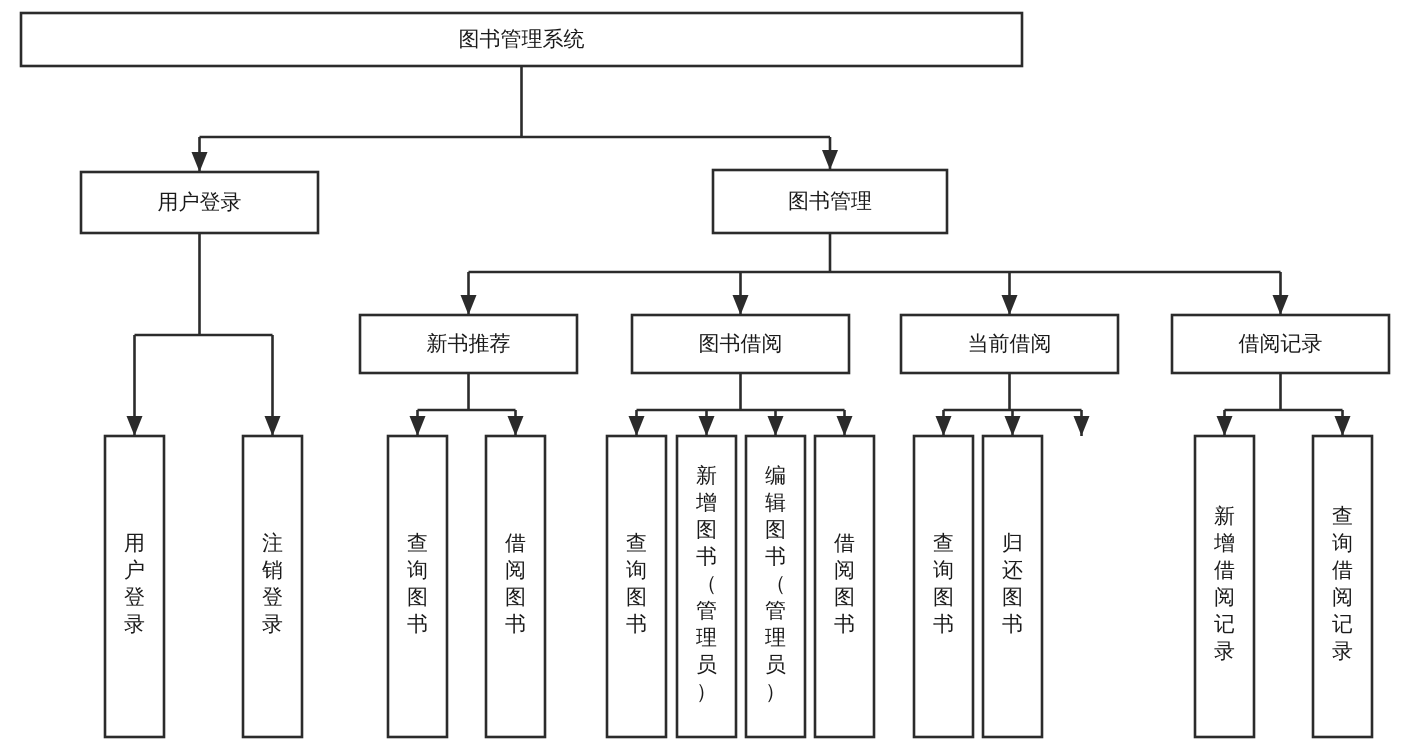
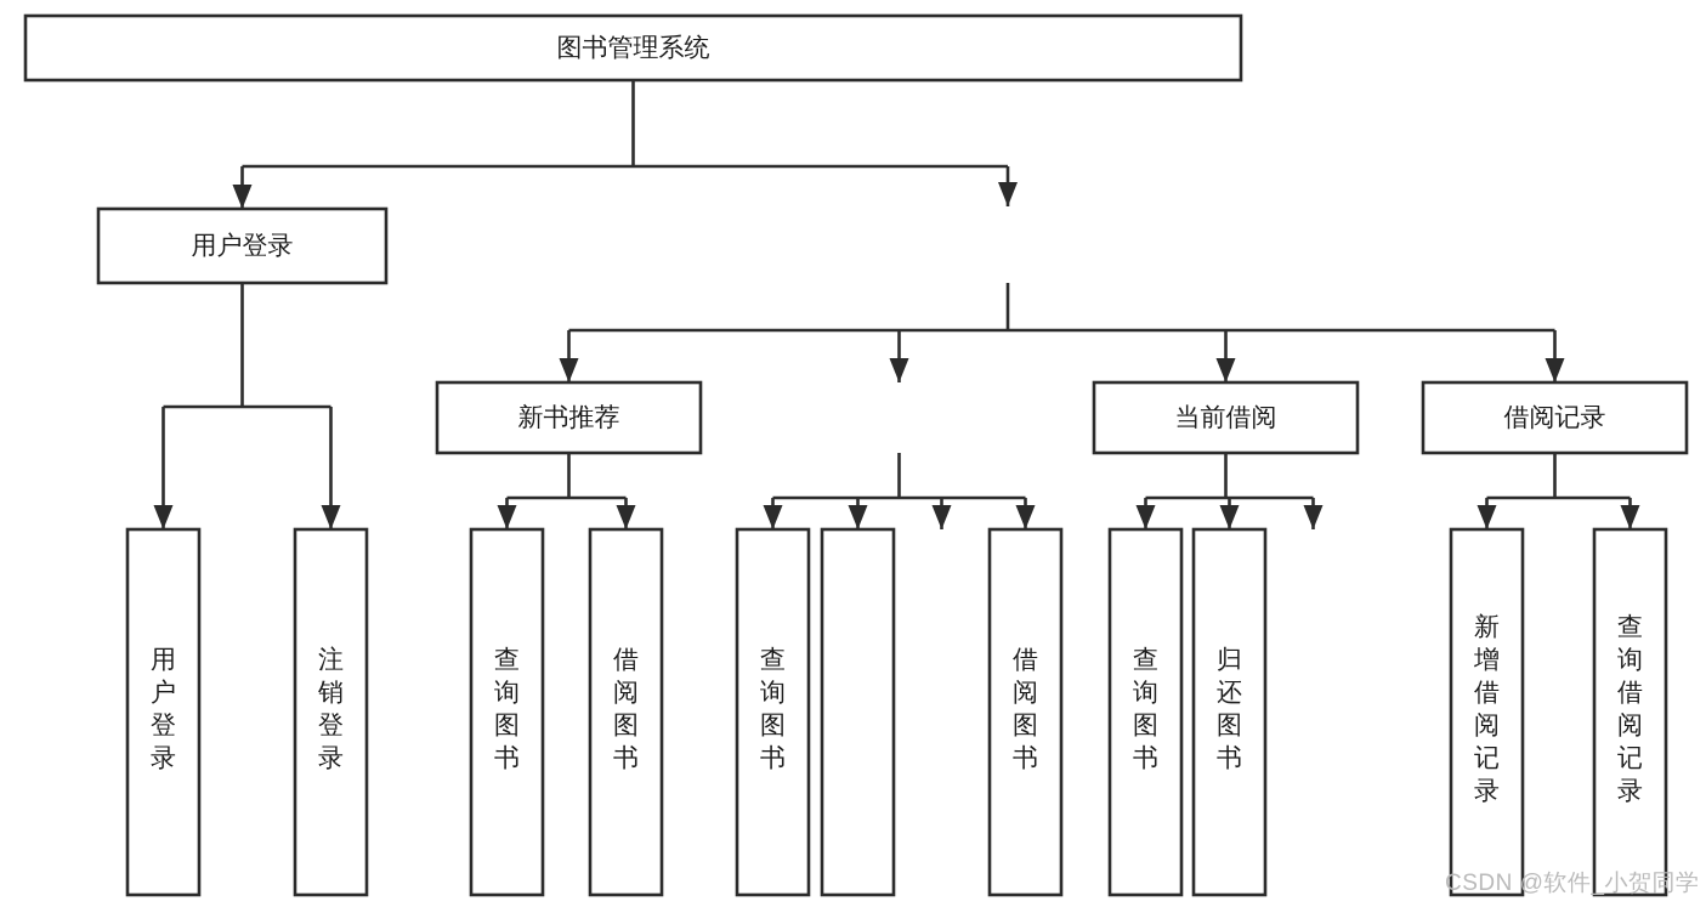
  图书管理系统
  用户登录
- 图书管理
  新书推荐
- 图书借阅
  当前借阅
  借阅记录
  用户登录
  注销登录
  查询图书
  借阅图书
  查询图书
- 新增图书（管理员）
- 编辑图书（管理员）
  借阅图书
  查询图书
  归还图书
  新增借阅记录
  查询借阅记录
+ CSDN @软件_小贺同学
